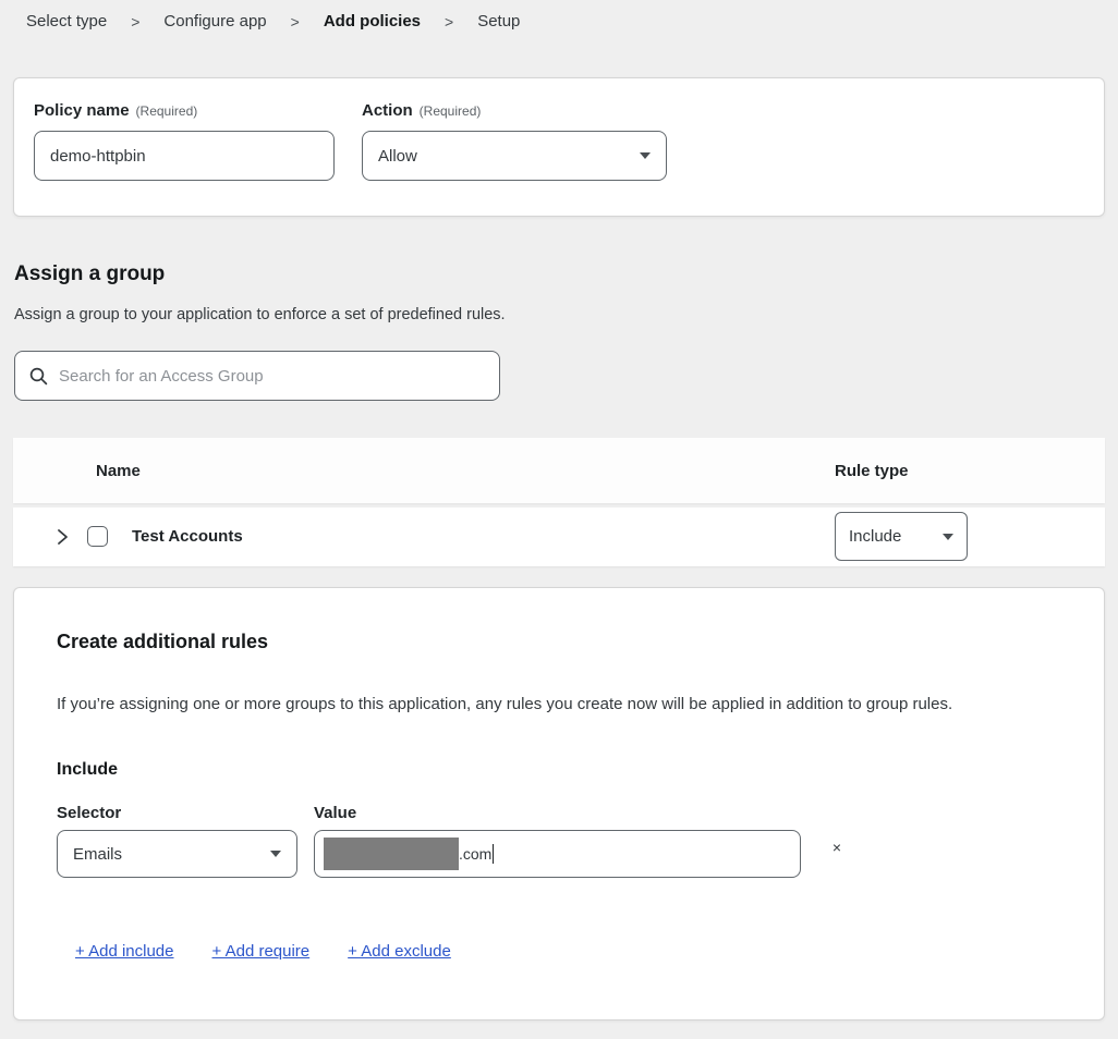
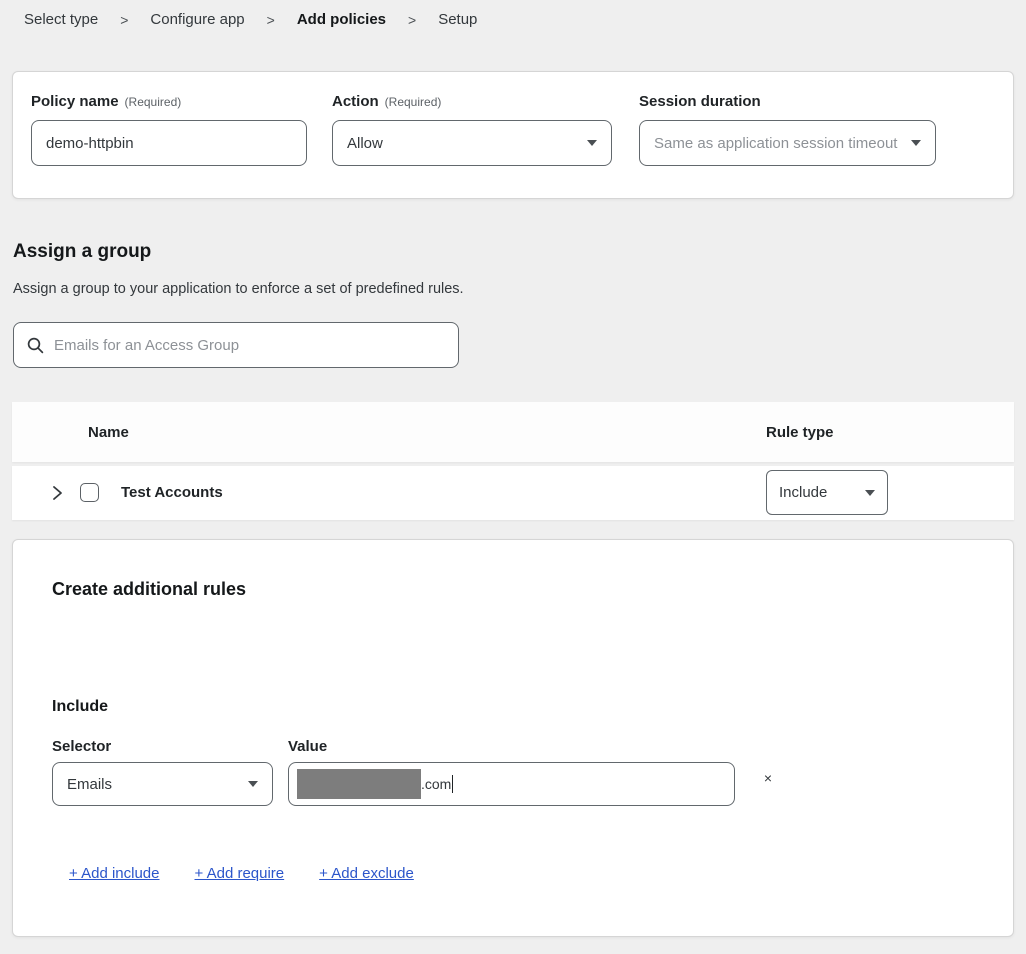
  Select type
  >
  Configure app
  >
  Add policies
  >
  Setup
  Policy name
  (Required)
  demo-httpbin
  Action
  (Required)
  Allow
+ Session duration
+ Same as application session timeout
  Assign a group
  Assign a group to your application to enforce a set of predefined rules.
- Search for an Access Group
+ Emails for an Access Group
  Name
  Rule type
  Test Accounts
  Include
  Create additional rules
- If you’re assigning one or more groups to this application, any rules you create now will be applied in addition to group rules.
  Include
  Selector
  Value
  Emails
  .com
  ×
  + Add include
  + Add require
  + Add exclude
